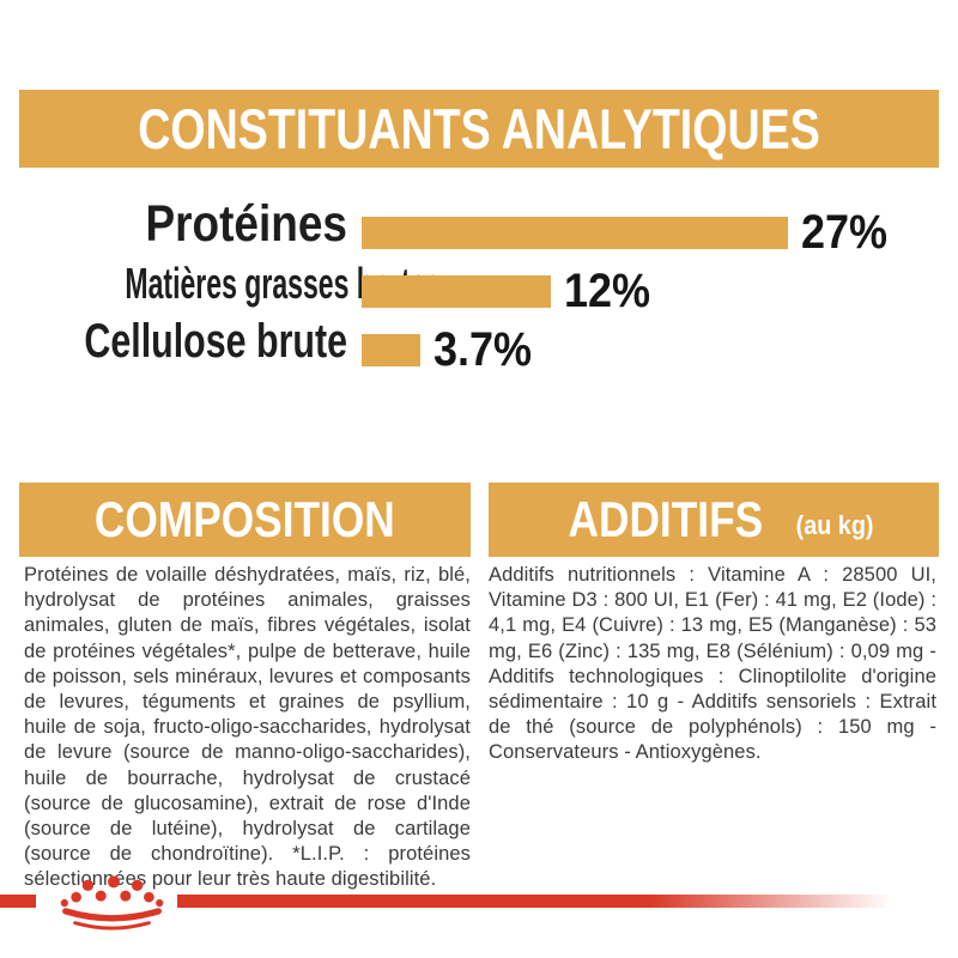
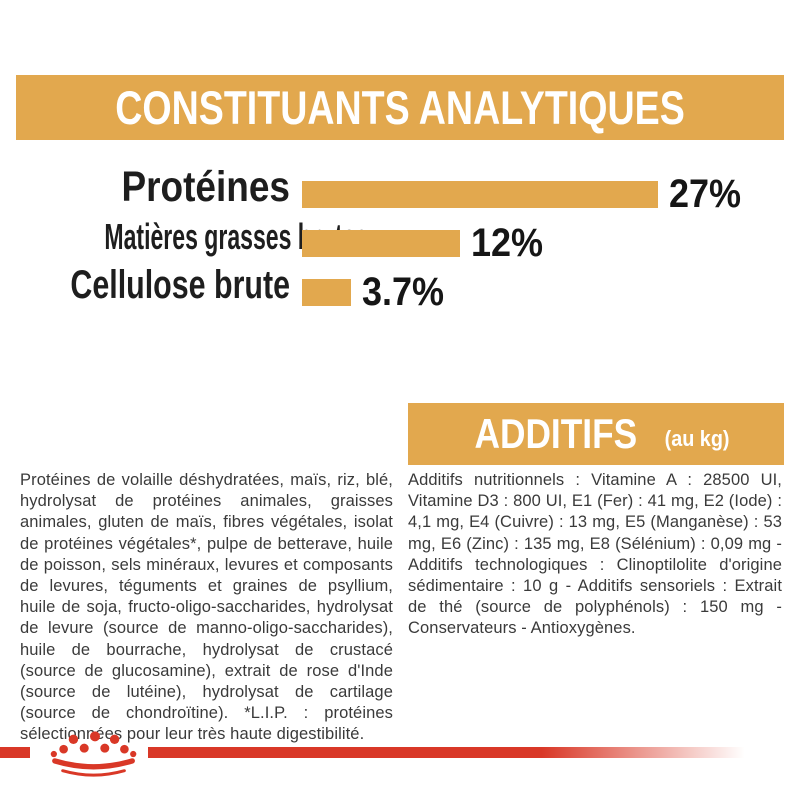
  CONSTITUANTS ANALYTIQUES
  Protéines
  27%
  Matières grasses
  12%
  Cellulose brute
  3.7%
- COMPOSITION
  ADDITIFS
  (au kg)
  Protéines de volaille déshydratées, maïs, riz, blé, hydrolysat de protéines animales, graisses animales, gluten de maïs, fibres végétales, isolat de protéines végétales*, pulpe de betterave, huile de poisson, sels minéraux, levures et composants de levures, téguments et graines de psyllium, huile de soja, fructo-oligo-saccharides, hydrolysat de levure (source de manno-oligo-saccharides), huile de bourrache, hydrolysat de crustacé (source de glucosamine), extrait de rose d'Inde (source de lutéine), hydrolysat de cartilage (source de chondroïtine). *L.I.P. : protéines sélectionées pour leur très haute digestibilité.
  Additifs nutritionnels : Vitamine A : 28500 UI, Vitamine D3 : 800 UI, E1 (Fer) : 41 mg, E2 (Iode) : 4,1 mg, E4 (Cuivre) : 13 mg, E5 (Manganèse) : 53 mg, E6 (Zinc) : 135 mg, E8 (Sélénium) : 0,09 mg - Additifs technologiques : Clinoptilolite d'origine sédimentaire : 10 g - Additifs sensoriels : Extrait de thé (source de polyphénols) : 150 mg - Conservateurs - Antioxygènes.
